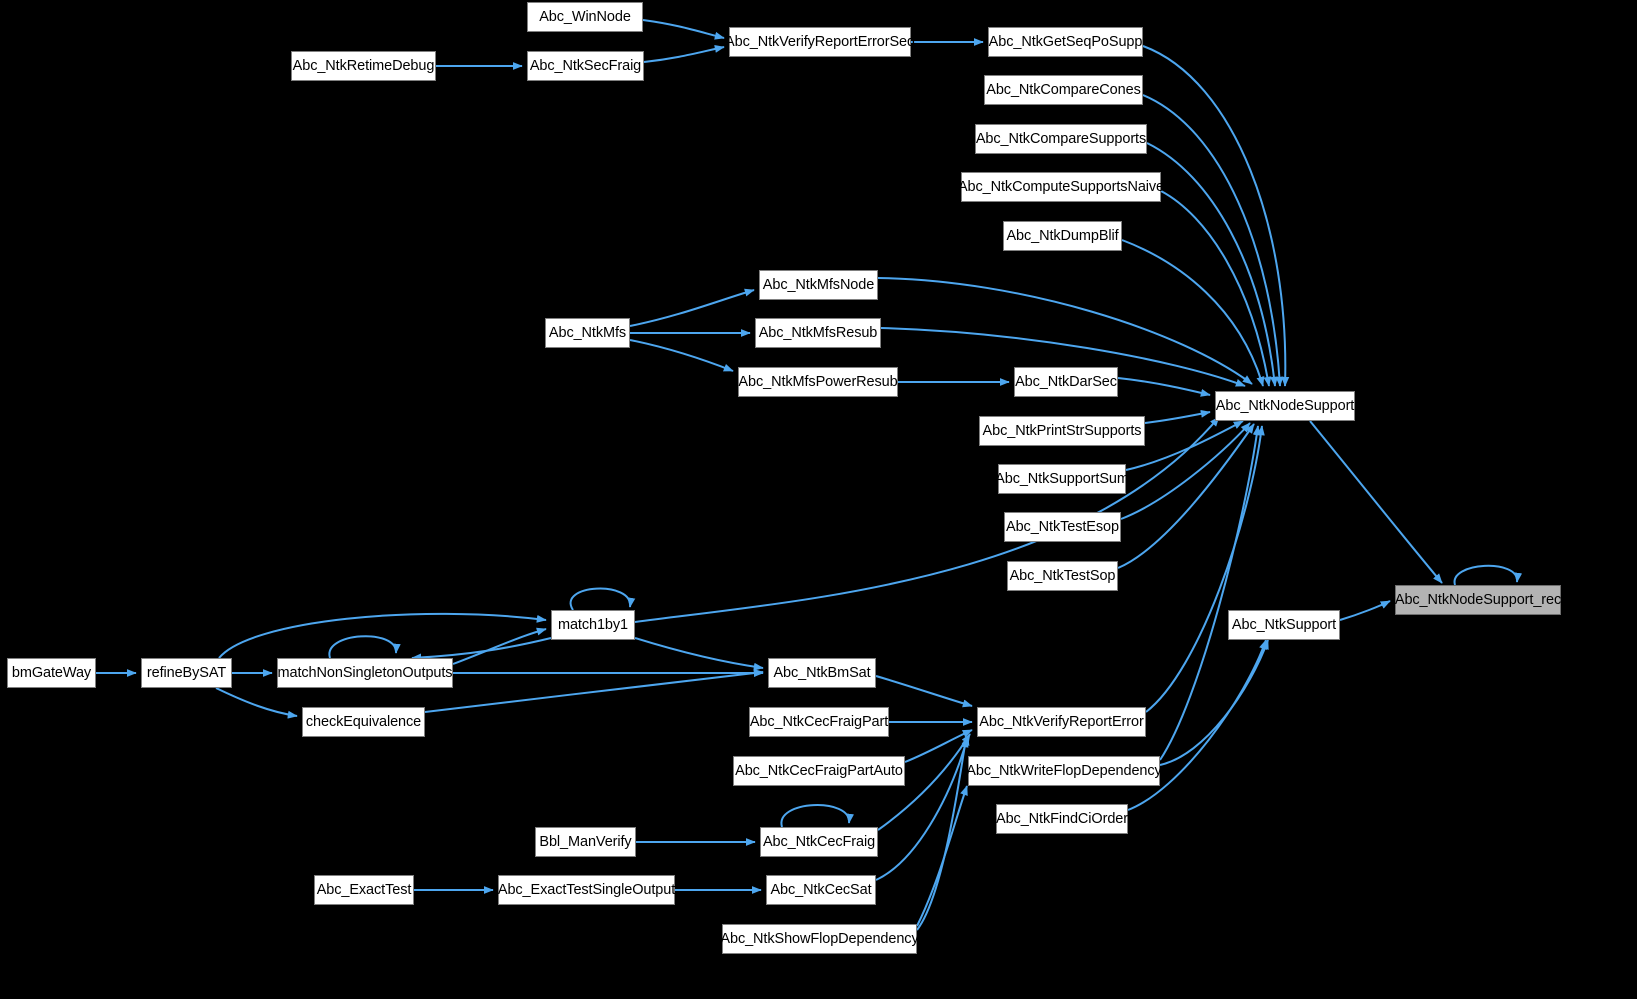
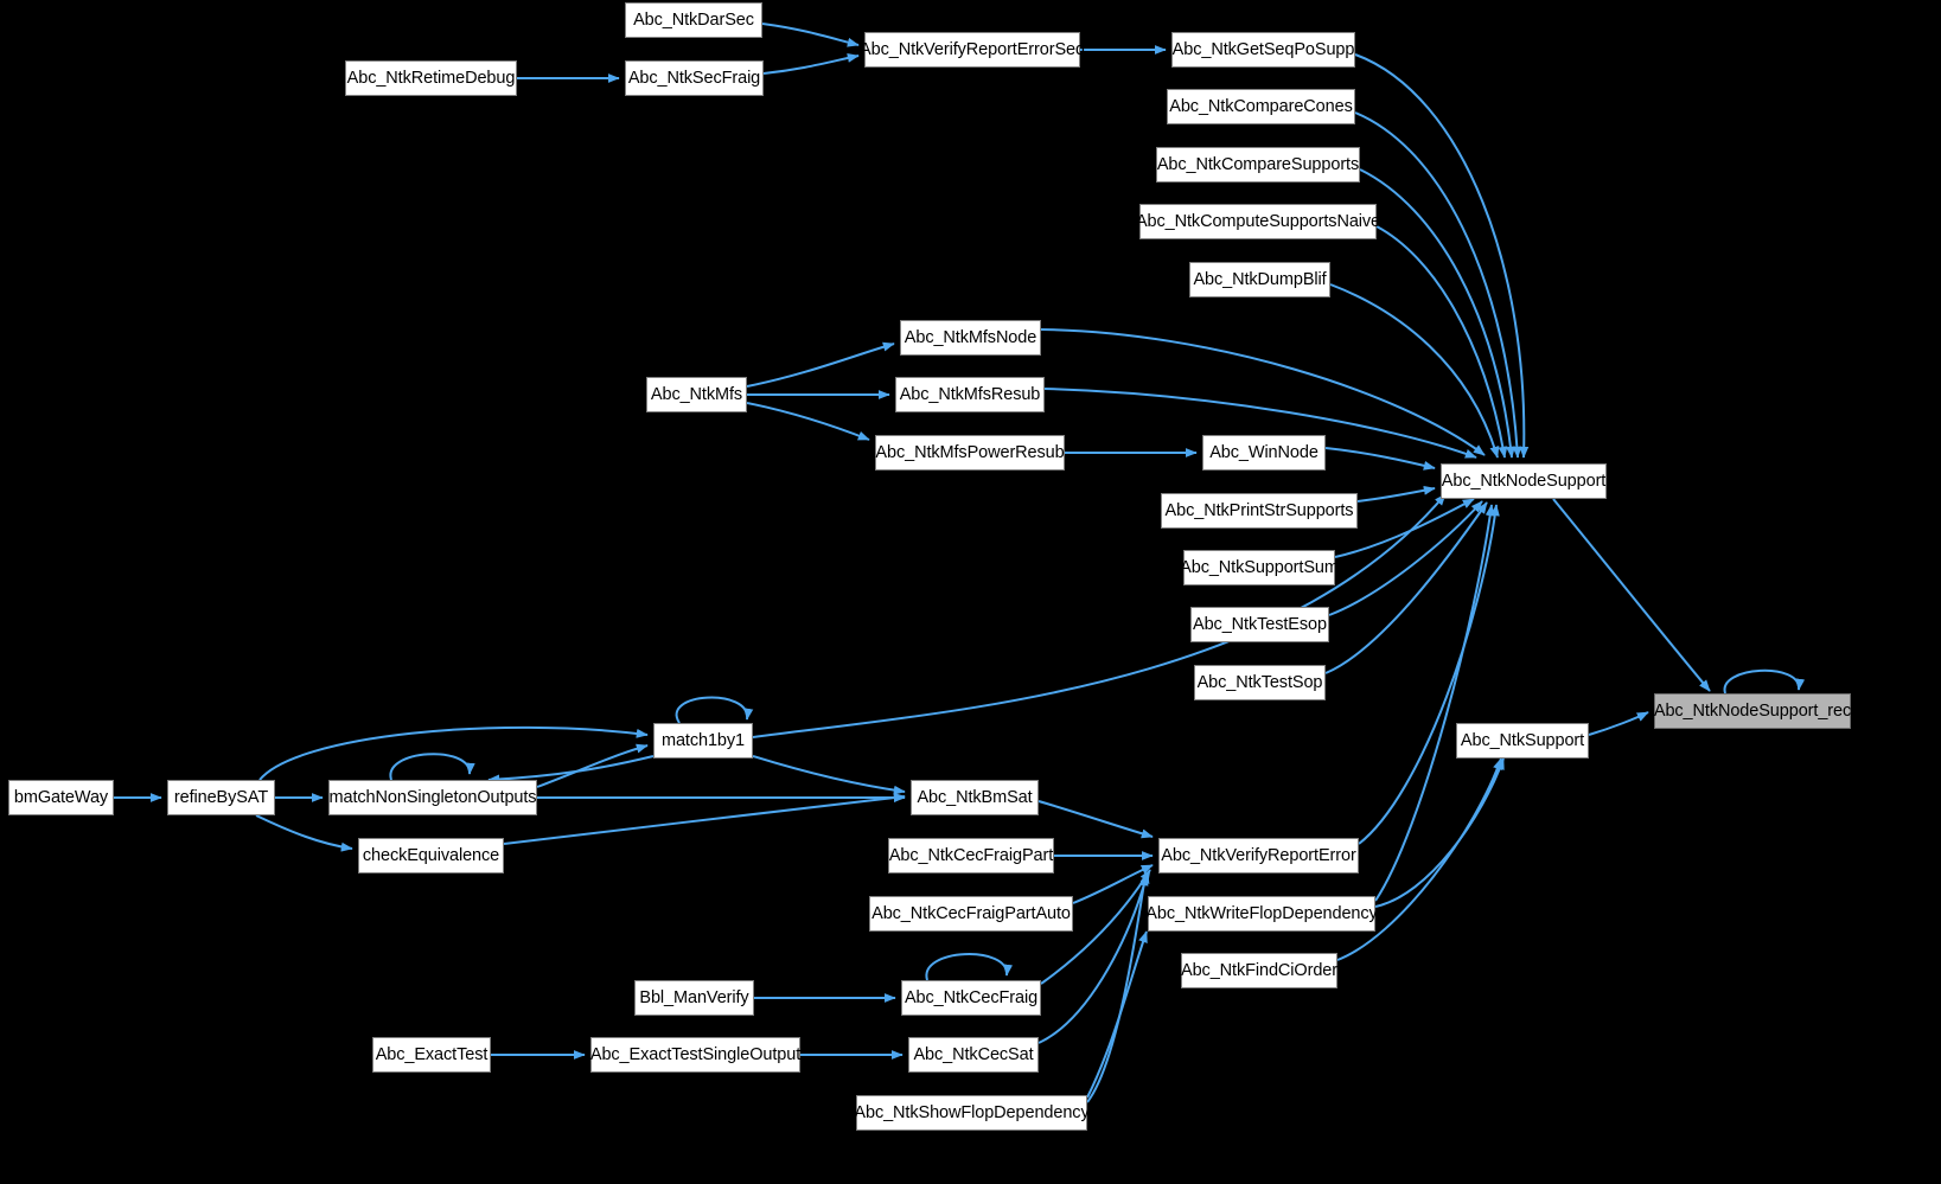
- Abc_WinNode
+ Abc_NtkDarSec
  Abc_NtkRetimeDebug
  Abc_NtkSecFraig
  Abc_NtkVerifyReportErrorSeq
  Abc_NtkGetSeqPoSupp
  Abc_NtkCompareCones
  Abc_NtkCompareSupports
  Abc_NtkComputeSupportsNaive
  Abc_NtkDumpBlif
  Abc_NtkMfsNode
  Abc_NtkMfs
  Abc_NtkMfsResub
  Abc_NtkMfsPowerResub
- Abc_NtkDarSec
+ Abc_WinNode
  Abc_NtkNodeSupport
  Abc_NtkPrintStrSupports
  Abc_NtkSupportSum
  Abc_NtkTestEsop
  Abc_NtkTestSop
  Abc_NtkNodeSupport_rec
  match1by1
  Abc_NtkSupport
  bmGateWay
  refineBySAT
  matchNonSingletonOutputs
  Abc_NtkBmSat
  checkEquivalence
  Abc_NtkCecFraigPart
  Abc_NtkVerifyReportError
  Abc_NtkCecFraigPartAuto
  Abc_NtkWriteFlopDependency
  Abc_NtkFindCiOrder
  Bbl_ManVerify
  Abc_NtkCecFraig
  Abc_ExactTest
  Abc_ExactTestSingleOutput
  Abc_NtkCecSat
  Abc_NtkShowFlopDependency
